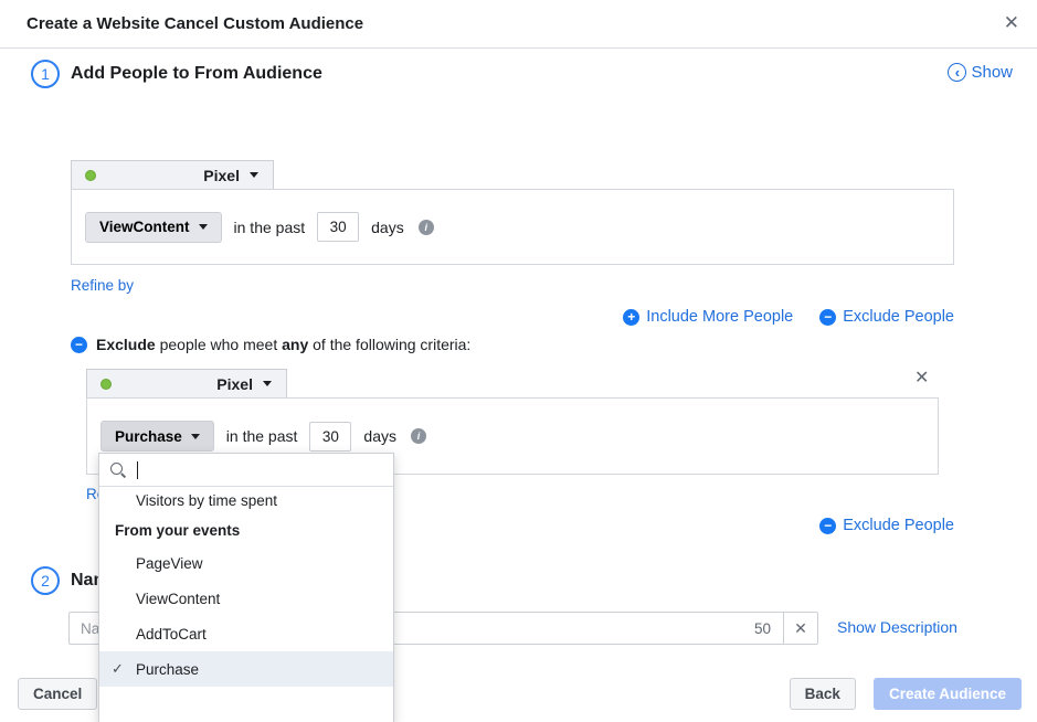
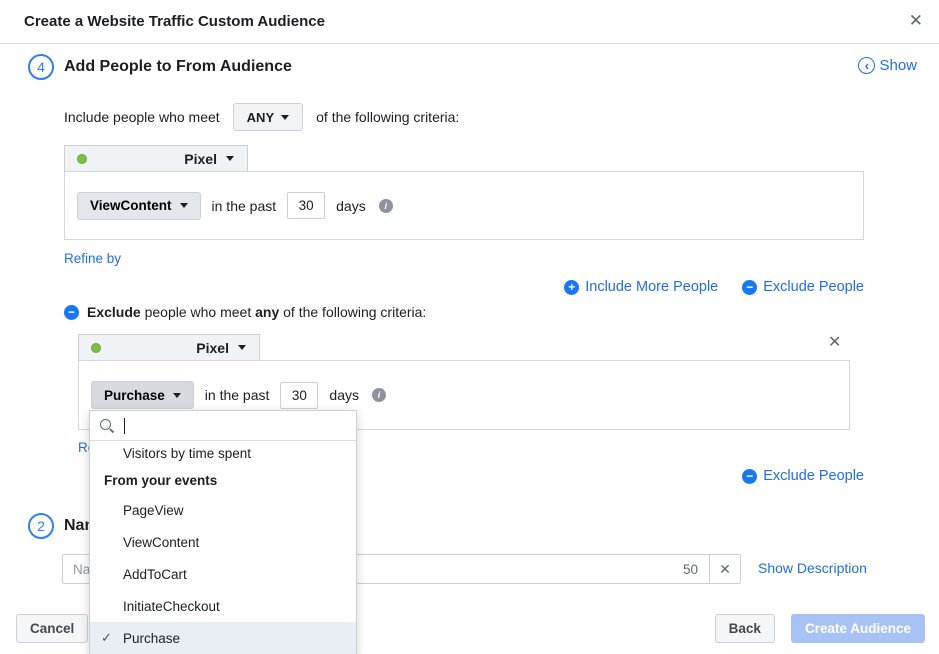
- Create a Website Cancel Custom Audience
+ Create a Website Traffic Custom Audience
  ✕
- 1
+ 4
  Add People to From Audience
  ‹
  Show
+ Include people who meet
+ ANY
+ of the following criteria:
  Pixel
  ViewContent
  in the past
  30
  days
  i
  Refine by
  +
  Include More People
  −
  Exclude People
  −
  Exclude people who meet any of the following criteria:
  Pixel
  ✕
  Purchase
  in the past
  30
  days
  i
  −
  Exclude People
  2
  50
  ✕
  Show Description
  Cancel
  Back
  Create Audience
  Visitors by time spent
  From your events
  PageView
  ViewContent
  AddToCart
+ InitiateCheckout
  ✓
  Purchase
